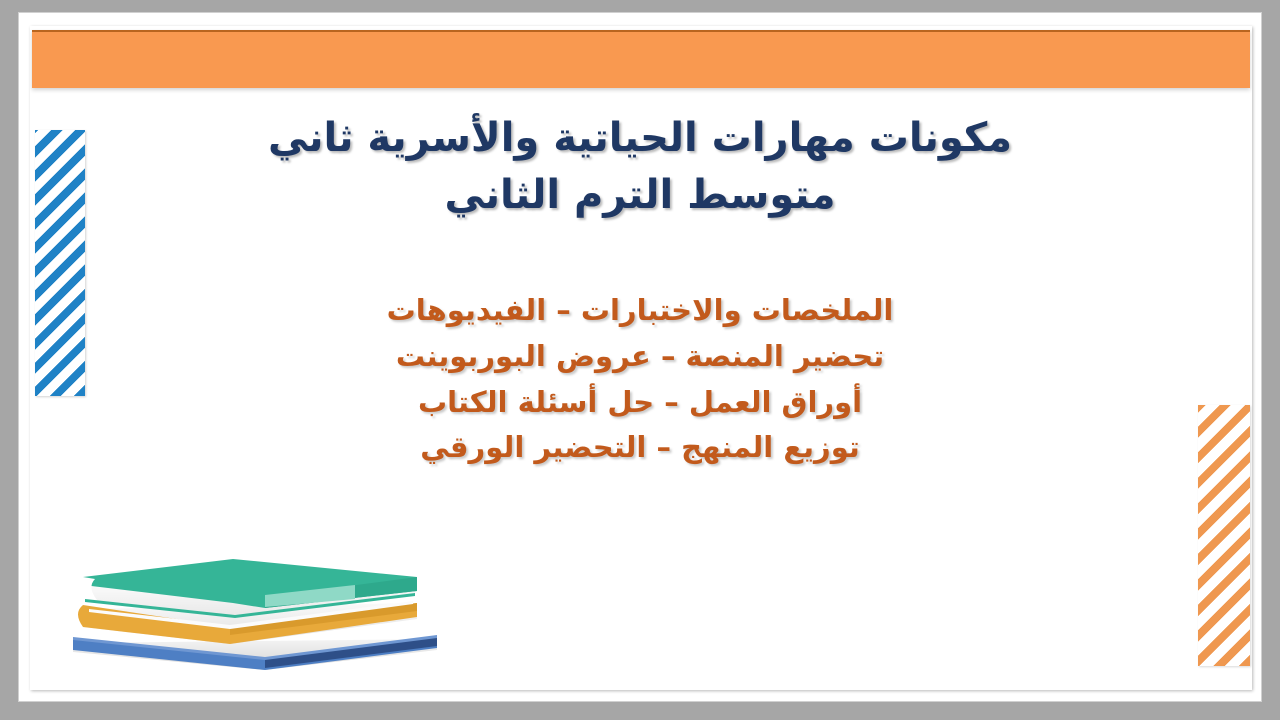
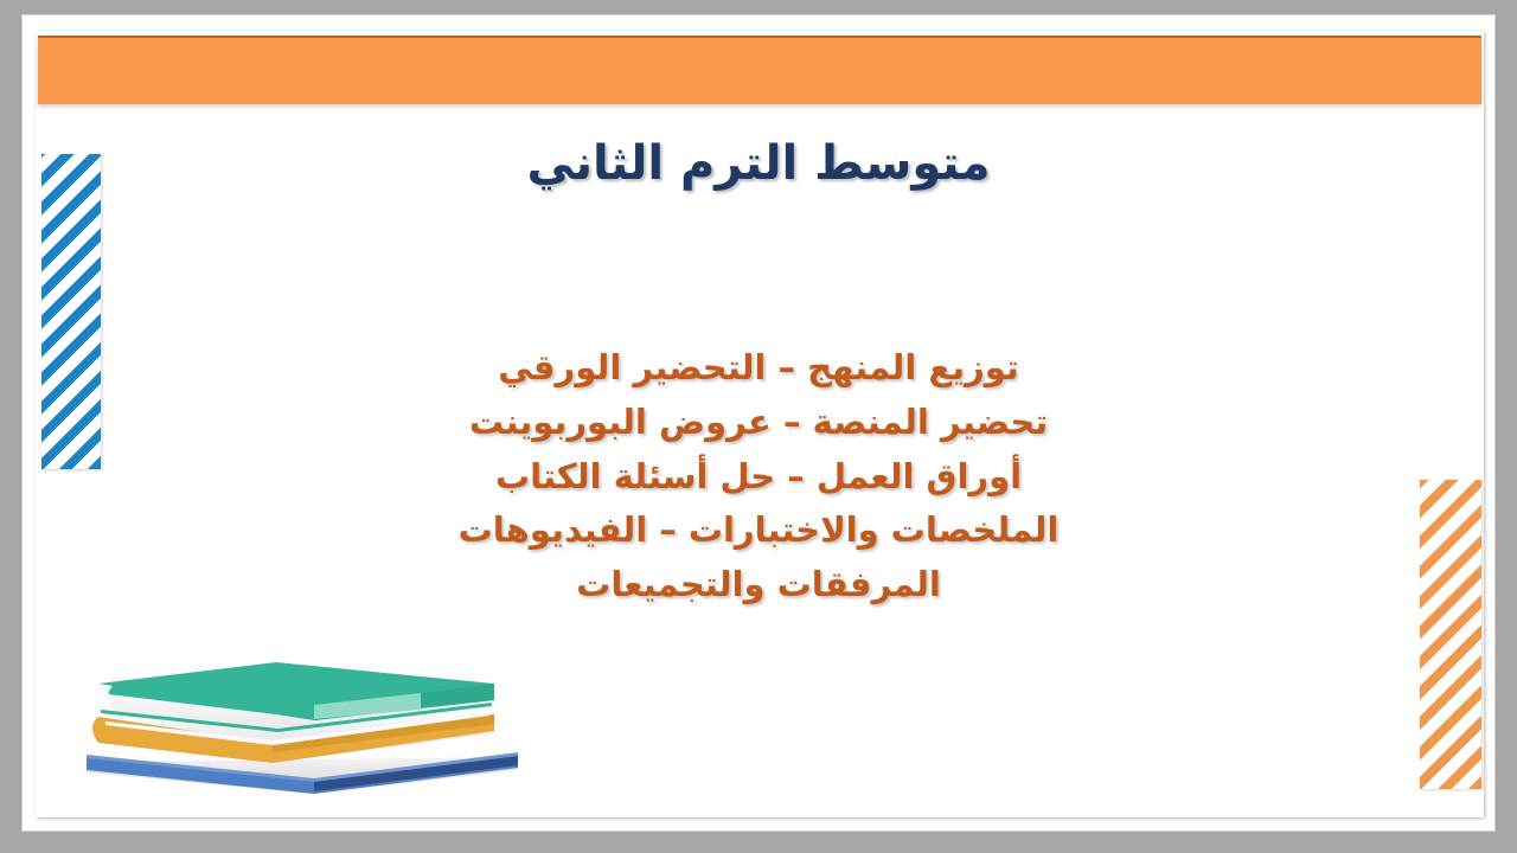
- مكونات مهارات الحياتية والأسرية ثاني
  متوسط الترم الثاني
- الملخصات والاختبارات – الفيديوهات
+ توزيع المنهج – التحضير الورقي
  تحضير المنصة – عروض البوربوينت
  أوراق العمل – حل أسئلة الكتاب
- توزيع المنهج – التحضير الورقي
+ الملخصات والاختبارات – الفيديوهات
+ المرفقات والتجميعات
